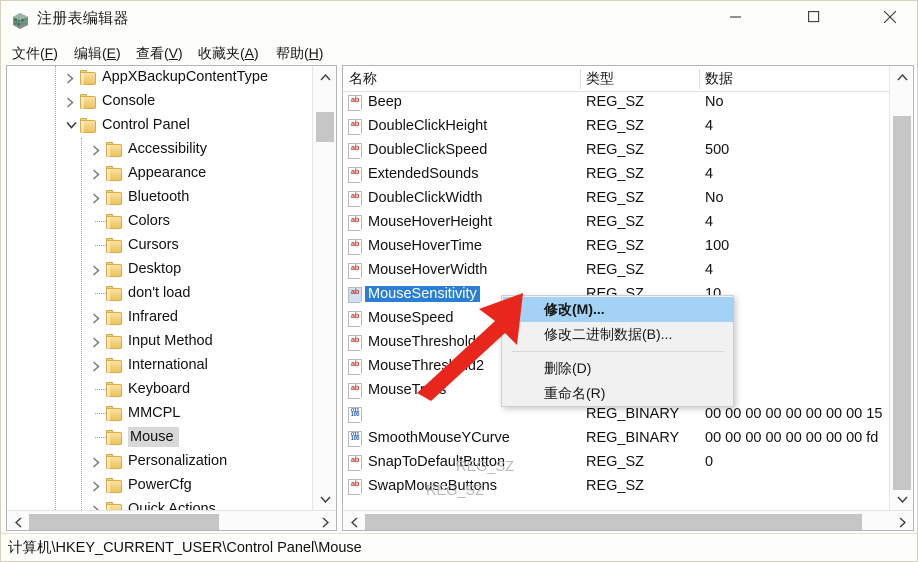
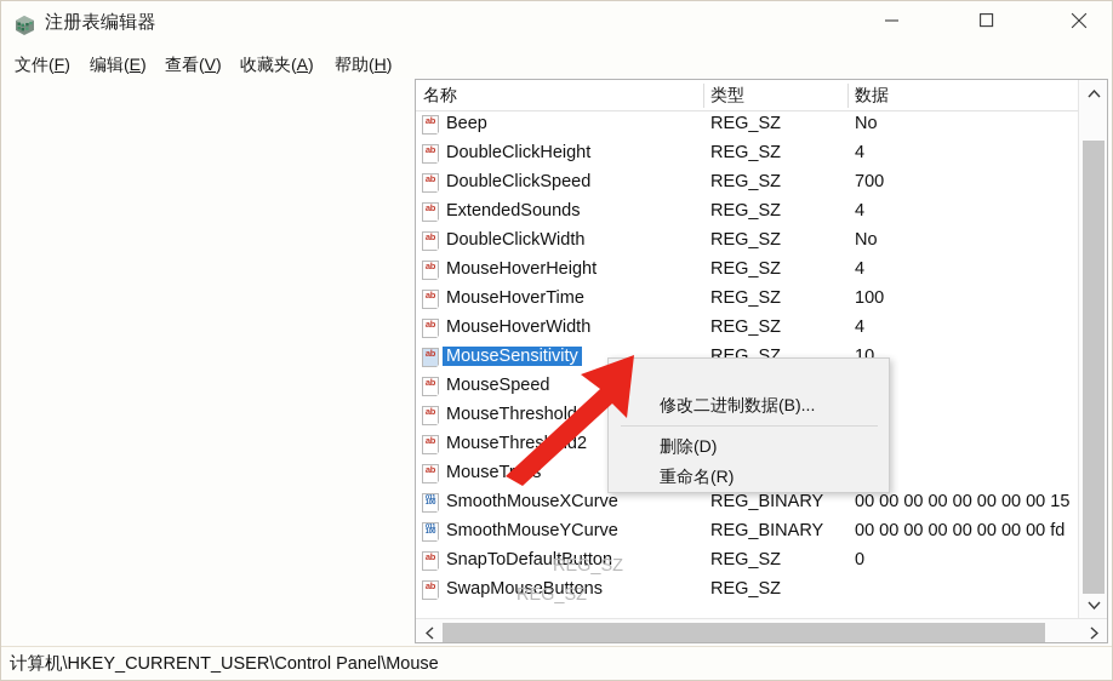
  注册表编辑器
  文件(F)
  编辑(E)
  查看(V)
  收藏夹(A)
  帮助(H)
- AppXBackupContentType
- Console
- Control Panel
- Accessibility
- Appearance
- Bluetooth
- Colors
- Cursors
- Desktop
- don't load
- Infrared
- Input Method
- International
- Keyboard
- MMCPL
- Mouse
- Personalization
- PowerCfg
- Quick Actions
  名称
  类型
  数据
  ab
  Beep
  REG_SZ
  No
  ab
  DoubleClickHeight
  REG_SZ
  4
  ab
  DoubleClickSpeed
  REG_SZ
- 500
+ 700
  ab
  ExtendedSounds
  REG_SZ
  4
  ab
  DoubleClickWidth
  REG_SZ
  No
  ab
  MouseHoverHeight
  REG_SZ
  4
  ab
  MouseHoverTime
  REG_SZ
  100
  ab
  MouseHoverWidth
  REG_SZ
  4
  ab
  MouseSensitivity
  REG_SZ
  10
  ab
  MouseSpeed
  ab
  MouseThreshold
  ab
  MouseThresd2
  ab
+ SmoothMouseXCurve
  REG_BINARY
  00 00 00 00 00 00 00 00 15
  SmoothMouseYCurve
  REG_BINARY
  00 00 00 00 00 00 00 00 fd
  ab
  SnapToDefaultButton
  REG_SZ
  0
  ab
  SwapMouseButtons
  REG_SZ
- 修改(M)...
  修改二进制数据(B)...
  删除(D)
  重命名(R)
  计算机\HKEY_CURRENT_USER\Control Panel\Mouse
  REG_SZ
  REG_SZ
